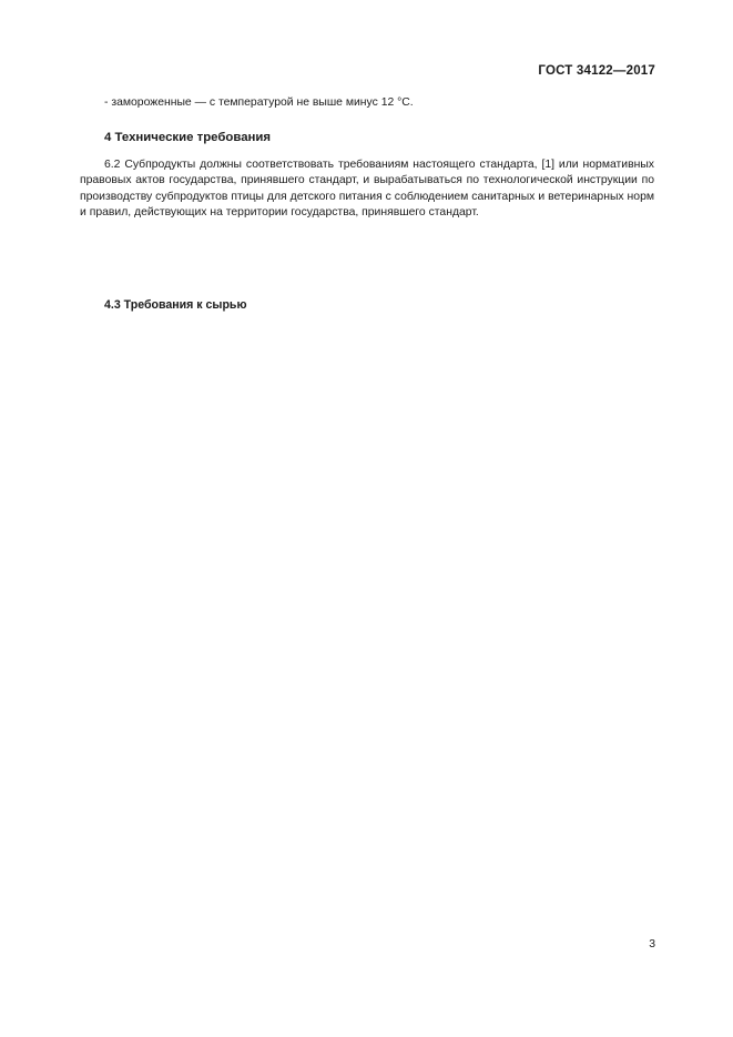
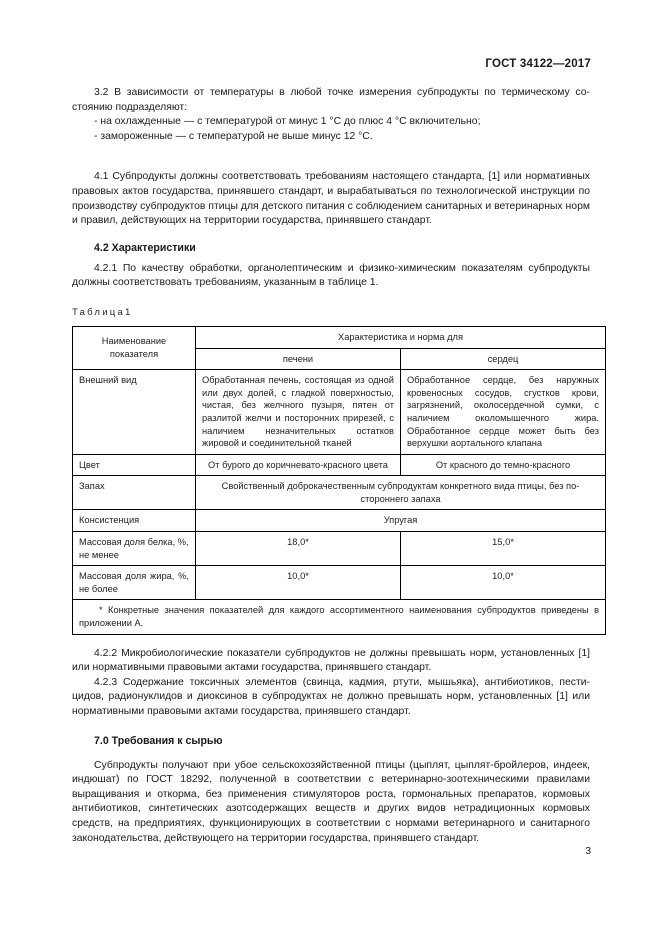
  ГОСТ 34122—2017
+ 3.2 В зависимости от температуры в любой точке измерения субпродукты по термическому со­стоянию подразделяют:
+ - на охлажденные — с температурой от минус 1 °С до плюс 4 °С включительно;
  - замороженные — с температурой не выше минус 12 °С.
- 4 Технические требования
- 6.2 Субпродукты должны соответствовать требованиям настоящего стандарта, [1] или норматив­ных правовых актов государства, принявшего стандарт, и вырабатываться по технологической инструк­ции по производству субпродуктов птицы для детского питания с соблюдением санитарных и ветери­нарных норм и правил, действующих на территории государства, принявшего стандарт.
+ 4.1 Субпродукты должны соответствовать требованиям настоящего стандарта, [1] или норматив­ных правовых актов государства, принявшего стандарт, и вырабатываться по технологической инструк­ции по производству субпродуктов птицы для детского питания с соблюдением санитарных и ветери­нарных норм и правил, действующих на территории государства, принявшего стандарт.
+ 4.2 Характеристики
+ 4.2.1 По качеству обработки, органолептическим и физико-химическим показателям субпродукты должны соответствовать требованиям, указанным в таблице 1.
+ Таблица1
+ Наименование показателя	Характеристика и норма для
+ печени	сердец
+ Внешний вид	Обработанная печень, состоящая из од­ной или двух долей, с гладкой поверх­ностью, чистая, без желчного пузыря, пятен от разлитой желчи и посторонних прирезей, с наличием незначительных остатков жировой и соединительной тканей	Обработанное сердце, без наружных кровеносных сосудов, сгустков крови, загрязнений, околосердечной сумки, с наличием околомышечного жира. Обработанное сердце может быть без верхушки аортального клапана
+ Цвет	От бурого до коричневато-красного цвета	От красного до темно-красного
+ Запах	Свойственный доброкачественным субпродуктам конкретного вида птицы, без по­стороннего запаха
+ Консистенция	Упругая
+ Массовая доля белка, %, не менее	18,0*	15,0*
+ Массовая доля жира, %, не более	10,0*	10,0*
+ * Конкретные значения показателей для каждого ассортиментного наименования субпродуктов приведены в приложении А.
+ 4.2.2 Микробиологические показатели субпродуктов не должны превышать норм, установленных [1] или нормативными правовыми актами государства, принявшего стандарт.
+ 4.2.3 Содержание токсичных элементов (свинца, кадмия, ртути, мышьяка), антибиотиков, пести­цидов, радионуклидов и диоксинов в субпродуктах не должно превышать норм, установленных [1] или нормативными правовыми актами государства, принявшего стандарт.
- 4.3 Требования к сырью
+ 7.0 Требования к сырью
+ Субпродукты получают при убое сельскохозяйственной птицы (цыплят, цыплят-бройлеров, индеек, индюшат) по ГОСТ 18292, полученной в соответствии с ветеринарно-зоотехническими пра­вилами выращивания и откорма, без применения стимуляторов роста, гормональных препаратов, кормовых антибиотиков, синтетических азотсодержащих веществ и других видов нетрадиционных кормовых средств, на предприятиях, функционирующих в соответствии с нормами ветеринарно­го и санитарного законодательства, действующего на территории государства, принявшего стан­дарт.
  3
